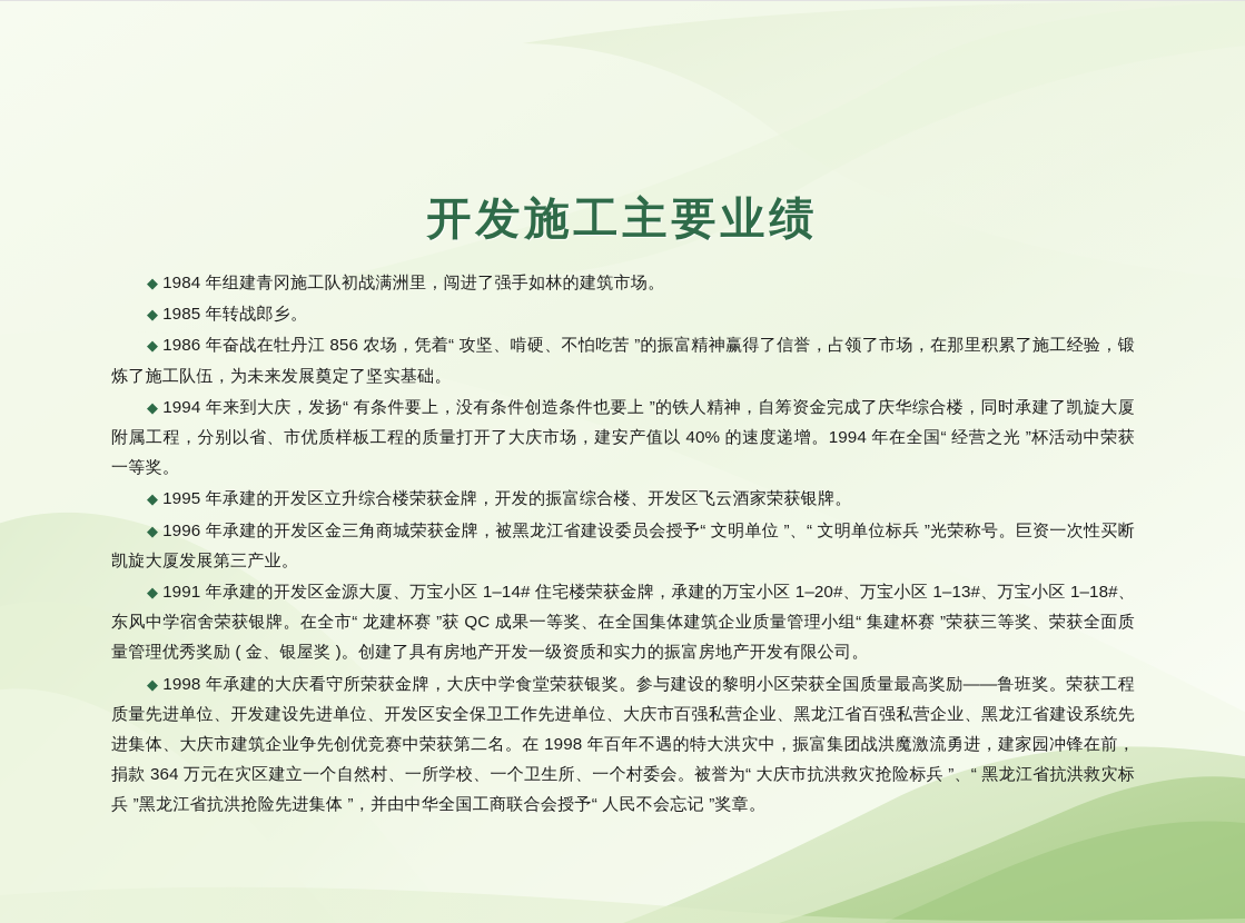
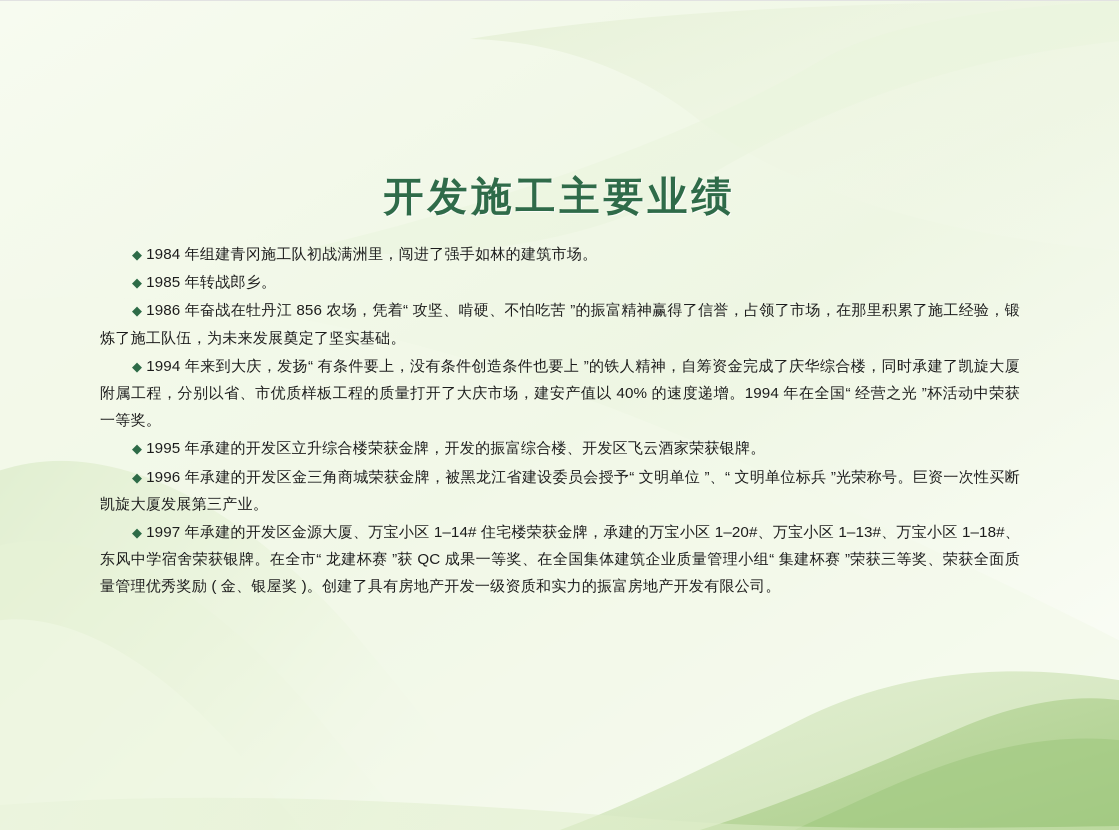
  开发施工主要业绩
  ◆ 1984 年组建青冈施工队初战满洲里，闯进了强手如林的建筑市场。
  ◆ 1985 年转战郎乡。
  ◆ 1986 年奋战在牡丹江 856 农场，凭着“ 攻坚、啃硬、不怕吃苦 ”的振富精神赢得了信誉，占领了市场，在那里积累了施工经验，锻炼了施工队伍，为未来发展奠定了坚实基础。
  ◆ 1994 年来到大庆，发扬“ 有条件要上，没有条件创造条件也要上 ”的铁人精神，自筹资金完成了庆华综合楼，同时承建了凯旋大厦附属工程，分别以省、市优质样板工程的质量打开了大庆市场，建安产值以 40% 的速度递增。1994 年在全国“ 经营之光 ”杯活动中荣获一等奖。
  ◆ 1995 年承建的开发区立升综合楼荣获金牌，开发的振富综合楼、开发区飞云酒家荣获银牌。
  ◆ 1996 年承建的开发区金三角商城荣获金牌，被黑龙江省建设委员会授予“ 文明单位 ”、“ 文明单位标兵 ”光荣称号。巨资一次性买断凯旋大厦发展第三产业。
- ◆ 1991 年承建的开发区金源大厦、万宝小区 1–14# 住宅楼荣获金牌，承建的万宝小区 1–20#、万宝小区 1–13#、万宝小区 1–18#、东风中学宿舍荣获银牌。在全市“ 龙建杯赛 ”获 QC 成果一等奖、在全国集体建筑企业质量管理小组“ 集建杯赛 ”荣获三等奖、荣获全面质量管理优秀奖励 ( 金、银屋奖 )。创建了具有房地产开发一级资质和实力的振富房地产开发有限公司。
+ ◆ 1997 年承建的开发区金源大厦、万宝小区 1–14# 住宅楼荣获金牌，承建的万宝小区 1–20#、万宝小区 1–13#、万宝小区 1–18#、东风中学宿舍荣获银牌。在全市“ 龙建杯赛 ”获 QC 成果一等奖、在全国集体建筑企业质量管理小组“ 集建杯赛 ”荣获三等奖、荣获全面质量管理优秀奖励 ( 金、银屋奖 )。创建了具有房地产开发一级资质和实力的振富房地产开发有限公司。
- ◆ 1998 年承建的大庆看守所荣获金牌，大庆中学食堂荣获银奖。参与建设的黎明小区荣获全国质量最高奖励——鲁班奖。荣获工程质量先进单位、开发建设先进单位、开发区安全保卫工作先进单位、大庆市百强私营企业、黑龙江省百强私营企业、黑龙江省建设系统先进集体、大庆市建筑企业争先创优竞赛中荣获第二名。在 1998 年百年不遇的特大洪灾中，振富集团战洪魔激流勇进，建家园冲锋在前，捐款 364 万元在灾区建立一个自然村、一所学校、一个卫生所、一个村委会。被誉为“ 大庆市抗洪救灾抢险标兵 ”、“ 黑龙江省抗洪救灾标兵 ”黑龙江省抗洪抢险先进集体 ”，并由中华全国工商联合会授予“ 人民不会忘记 ”奖章。
